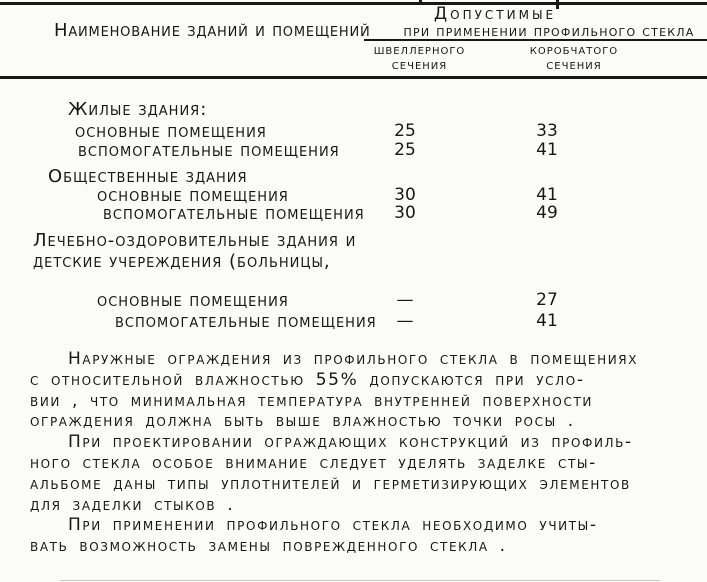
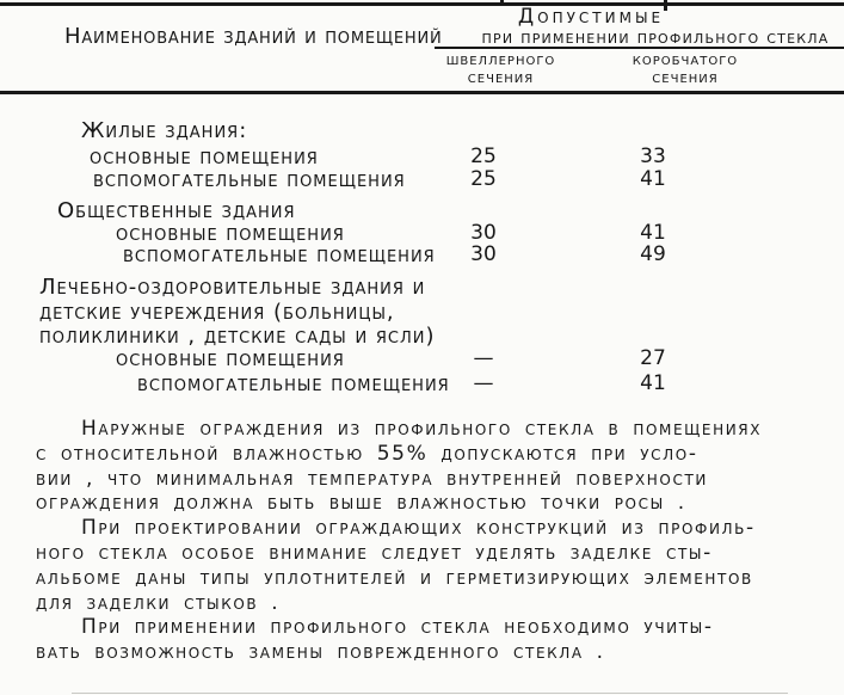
  Наименование зданий и помещений
  Допустимые
  при применении профильного стекла
  швеллерного
  сечения
  коробчатого
  сечения
  Жилые здания:
  основные помещения
  25
  33
  вспомогательные помещения
  25
  41
  Общественные здания
  основные помещения
  30
  41
  вспомогательные помещения
  30
  49
  Лечебно-оздоровительные здания и
  детские учереждения (больницы,
+ поликлиники , детские сады и ясли)
  основные помещения
  —
  27
  вспомогательные помещения
  —
  41
  Наружные ограждения из профильного стекла в помещениях
  с относительной влажностью 55% допускаются при усло-
  вии , что минимальная температура внутренней поверхности
  ограждения должна быть выше влажностью точки росы .
  При проектировании ограждающих конструкций из профиль-
  ного стекла особое внимание следует уделять заделке сты-
  альбоме даны типы уплотнителей и герметизирующих элементов
  для заделки стыков .
  При применении профильного стекла необходимо учиты-
  вать возможность замены поврежденного стекла .
